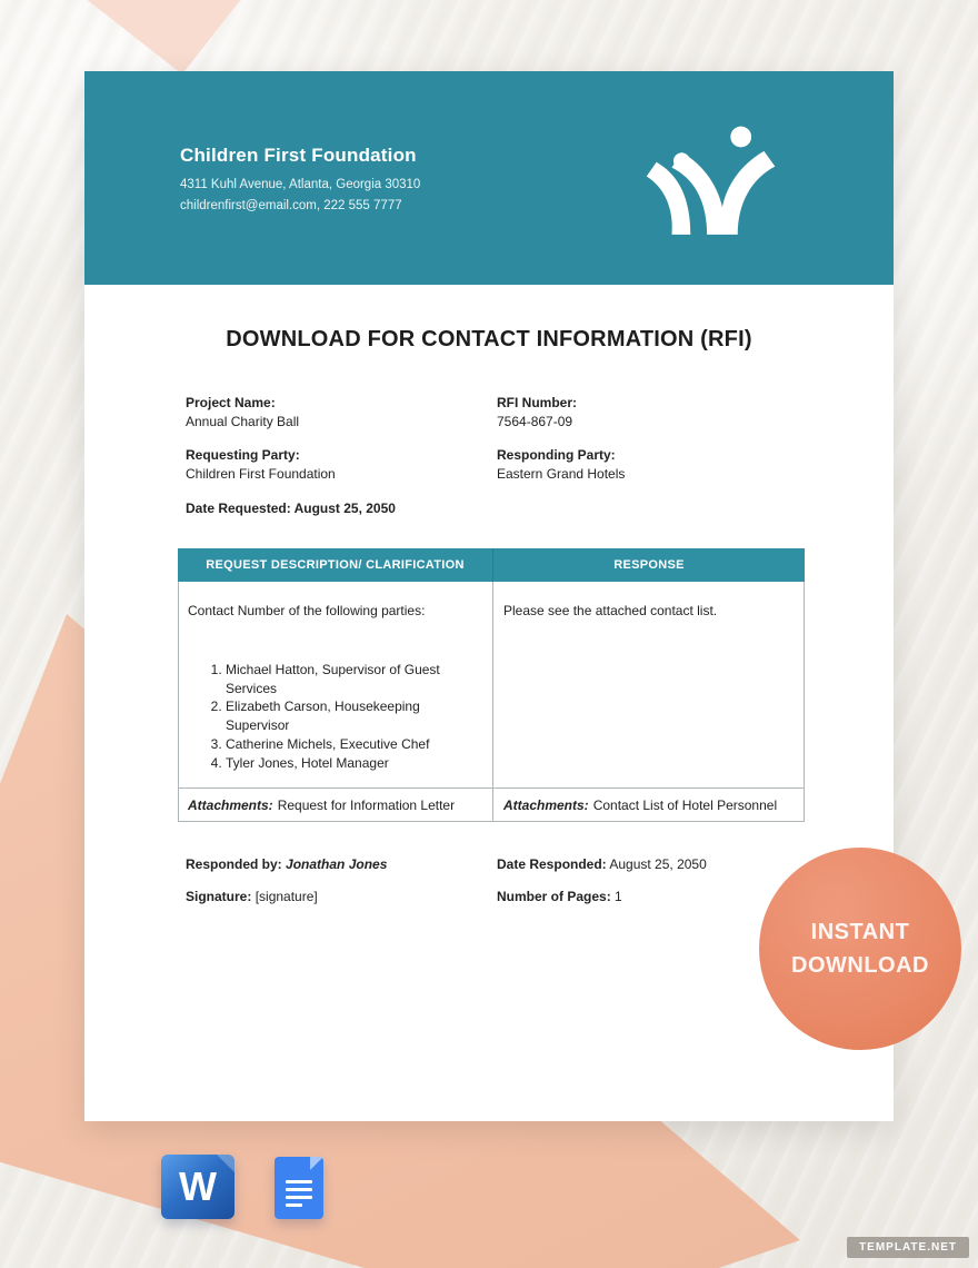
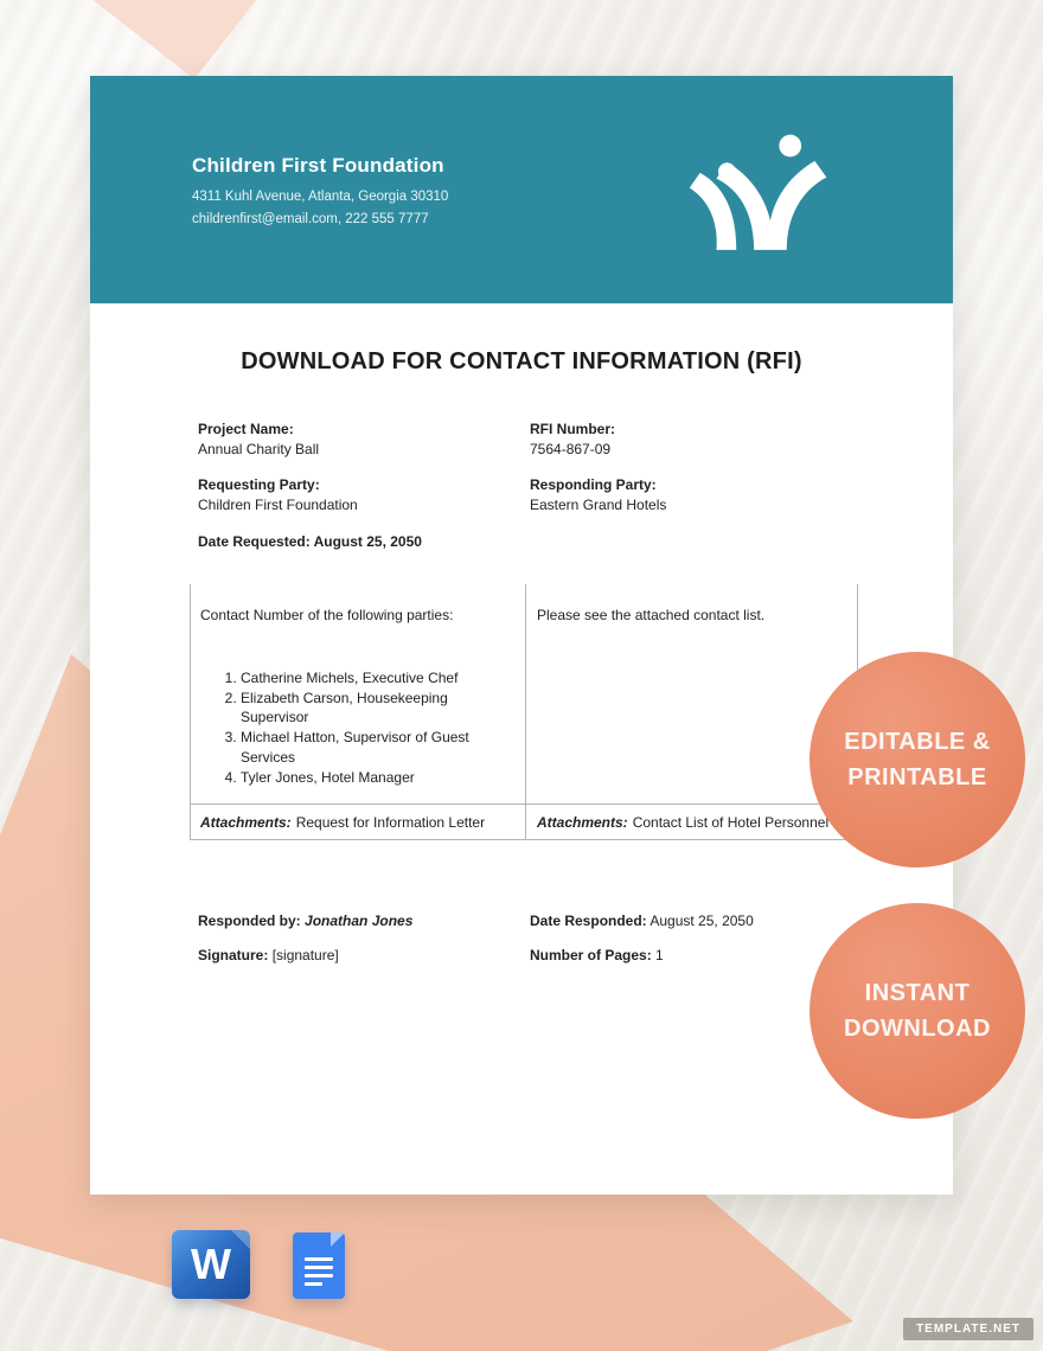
  Children First Foundation
  4311 Kuhl Avenue, Atlanta, Georgia 30310
  childrenfirst@email.com, 222 555 7777
  DOWNLOAD FOR CONTACT INFORMATION (RFI)
  Project Name:
  Annual Charity Ball
  RFI Number:
  7564-867-09
  Requesting Party:
  Children First Foundation
  Responding Party:
  Eastern Grand Hotels
  Date Requested: August 25, 2050
- REQUEST DESCRIPTION/ CLARIFICATION
- RESPONSE
  Contact Number of the following parties:
- Michael Hatton, Supervisor of Guest Services
+ Catherine Michels, Executive Chef
  Elizabeth Carson, Housekeeping Supervisor
- Catherine Michels, Executive Chef
+ Michael Hatton, Supervisor of Guest Services
  Tyler Jones, Hotel Manager
  Please see the attached contact list.
  Attachments:
  Request for Information Letter
  Attachments:
  Contact List of Hotel Personnel
  Responded by: Jonathan Jones
  Date Responded: August 25, 2050
  Signature: [signature]
  Number of Pages: 1
+ EDITABLE &
+ PRINTABLE
  INSTANT
  DOWNLOAD
  W
  TEMPLATE.NET
